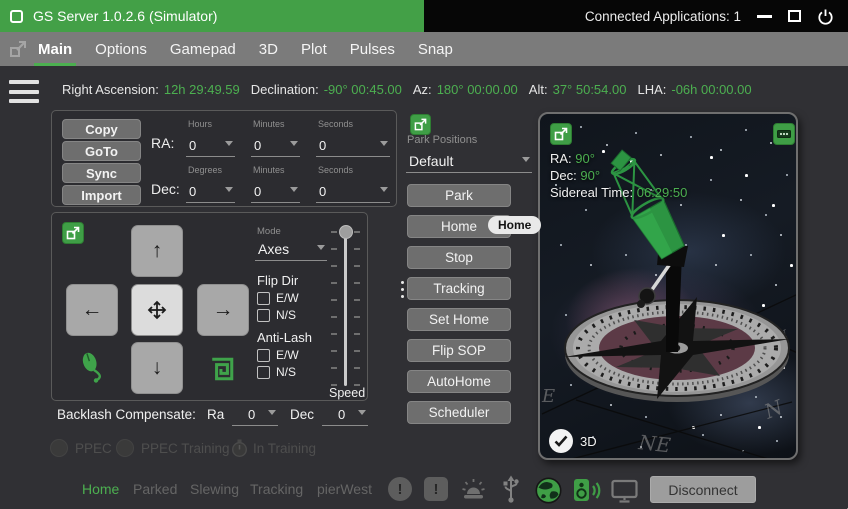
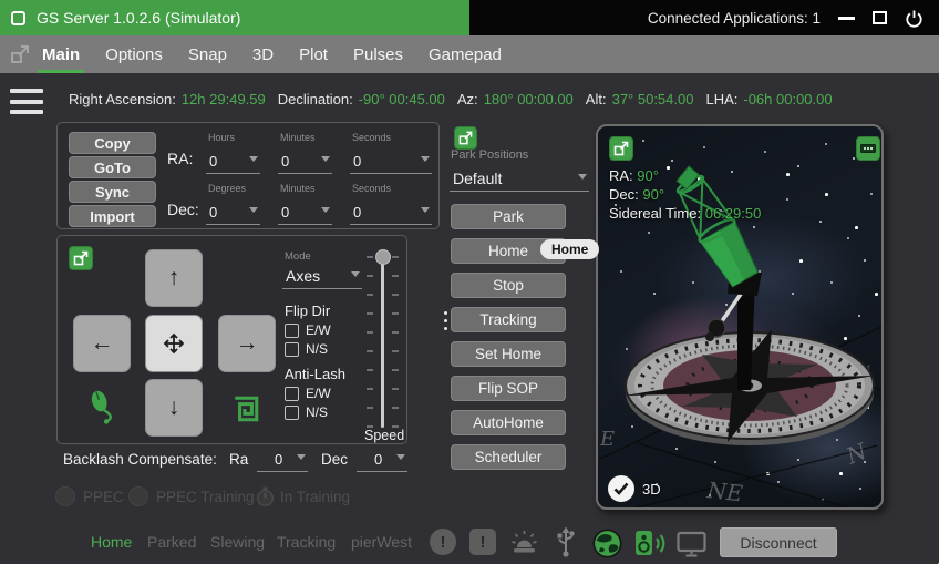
  GS Server 1.0.2.6 (Simulator)
  Connected Applications: 1
  Main
  Options
- Gamepad
+ Snap
  3D
  Plot
  Pulses
- Snap
+ Gamepad
  Right Ascension:
  12h 29:49.59
  Declination:
  -90° 00:45.00
  Az:
  180° 00:00.00
  Alt:
  37° 50:54.00
  LHA:
  -06h 00:00.00
  Copy
  GoTo
  Sync
  Import
  RA:
  Dec:
  Hours
  0
  Minutes
  0
  Seconds
  0
  Degrees
  0
  Minutes
  0
  Seconds
  0
  ↑
  ←
  →
  ↓
  Mode
  Axes
  Flip Dir
  E/W
  N/S
  Anti-Lash
  E/W
  N/S
  Speed
  Backlash Compensate:
  Ra
  0
  Dec
  0
  PPEC
  PPEC Training
  In Training
  Park Positions
  Default
  Park
  Home
  Home
  Stop
  Tracking
  Set Home
  Flip SOP
  AutoHome
  Scheduler
  E
  RA: 90°
  Dec: 90°
  Sidereal Time: 06:29:50
  3D
  Home
  Parked
  Slewing
  Tracking
  pierWest
  !
  !
  Disconnect
